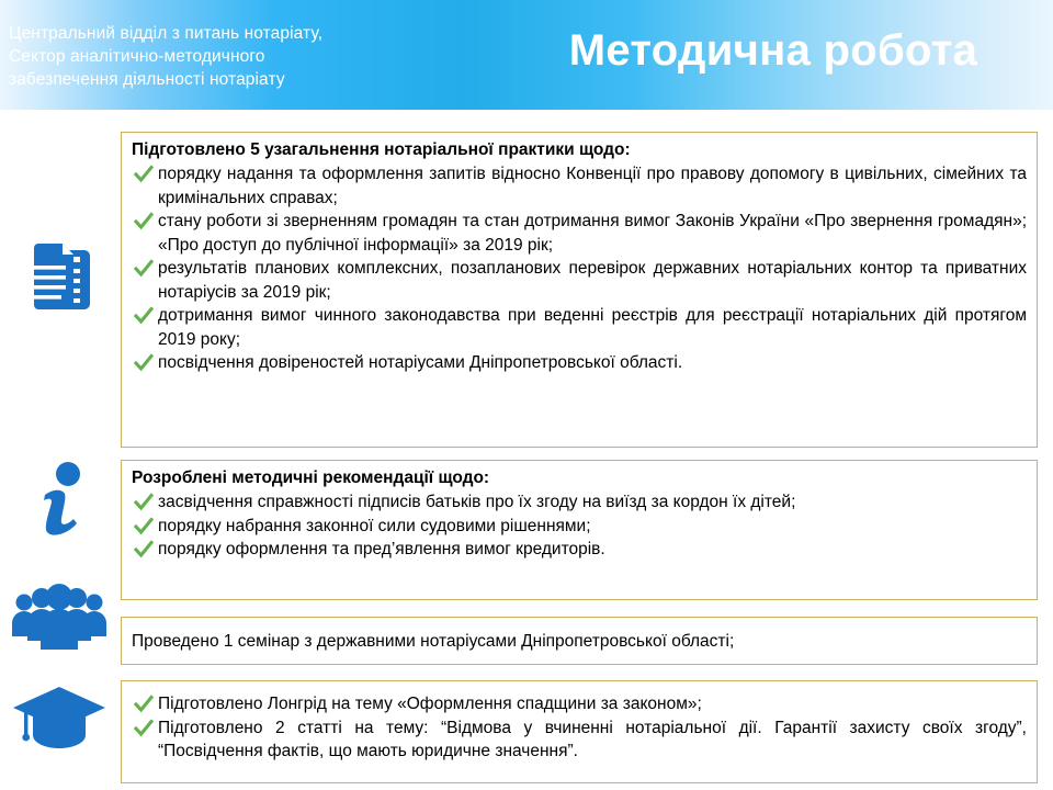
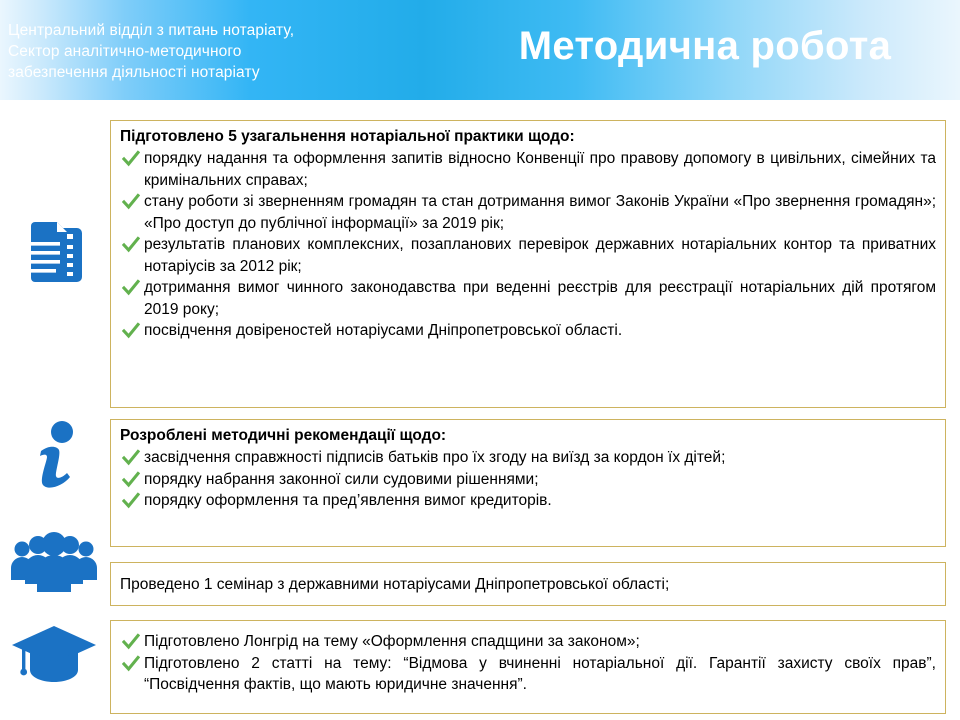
  Центральний відділ з питань нотаріату,
  Сектор аналітично-методичного
  забезпечення діяльності нотаріату
  Методична робота
  Підготовлено 5 узагальнення нотаріальної практики щодо:
  порядку надання та оформлення запитів відносно Конвенції про правову допомогу в цивільних, сімейних та кримінальних справах;
  стану роботи зі зверненням громадян та стан дотримання вимог Законів України «Про звернення громадян»; «Про доступ до публічної інформації» за 2019 рік;
- результатів планових комплексних, позапланових перевірок державних нотаріальних контор та приватних нотаріусів за 2019 рік;
+ результатів планових комплексних, позапланових перевірок державних нотаріальних контор та приватних нотаріусів за 2012 рік;
  дотримання вимог чинного законодавства при веденні реєстрів для реєстрації нотаріальних дій протягом 2019 року;
  посвідчення довіреностей нотаріусами Дніпропетровської області.
  Розроблені методичні рекомендації щодо:
  засвідчення справжності підписів батьків про їх згоду на виїзд за кордон їх дітей;
  порядку набрання законної сили судовими рішеннями;
  порядку оформлення та пред’явлення вимог кредиторів.
  Проведено 1 семінар з державними нотаріусами Дніпропетровської області;
  Підготовлено Лонгрід на тему «Оформлення спадщини за законом»;
- Підготовлено 2 статті на тему: “Відмова у вчиненні нотаріальної дії. Гарантії захисту своїх згоду”, “Посвідчення фактів, що мають юридичне значення”.
+ Підготовлено 2 статті на тему: “Відмова у вчиненні нотаріальної дії. Гарантії захисту своїх прав”, “Посвідчення фактів, що мають юридичне значення”.
